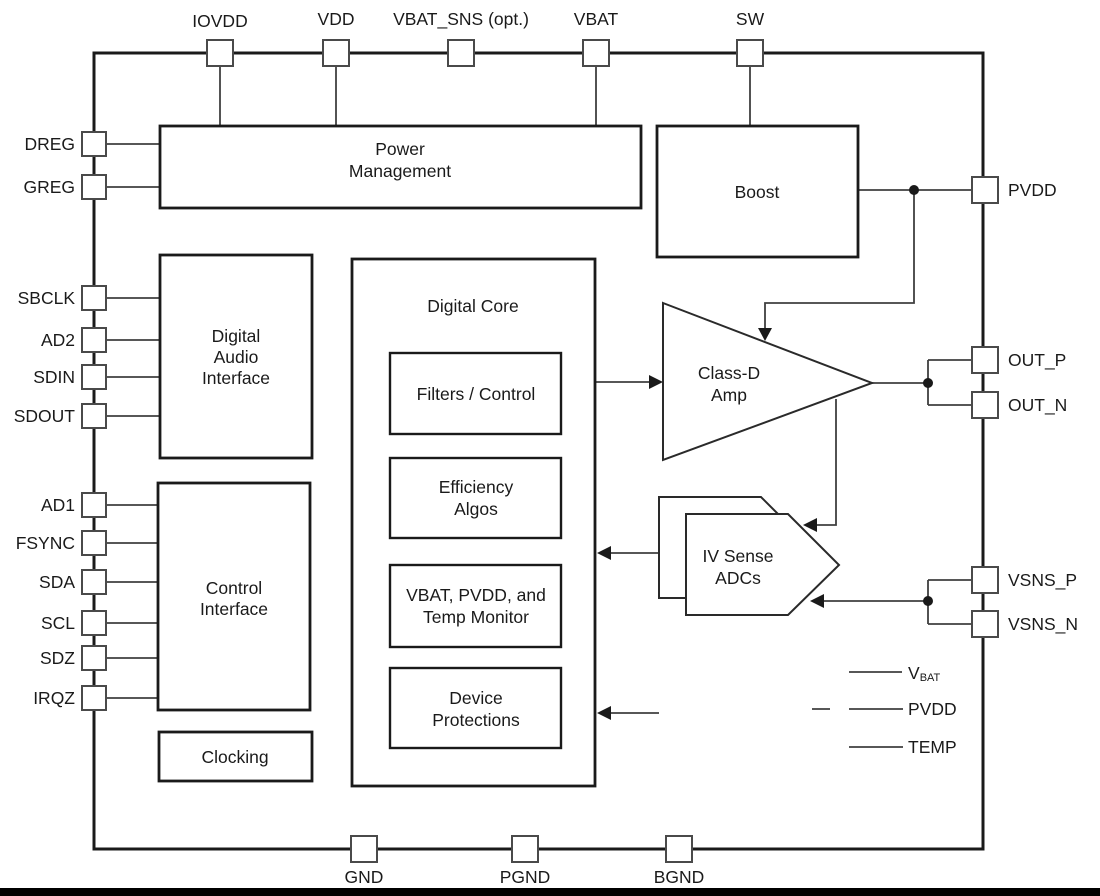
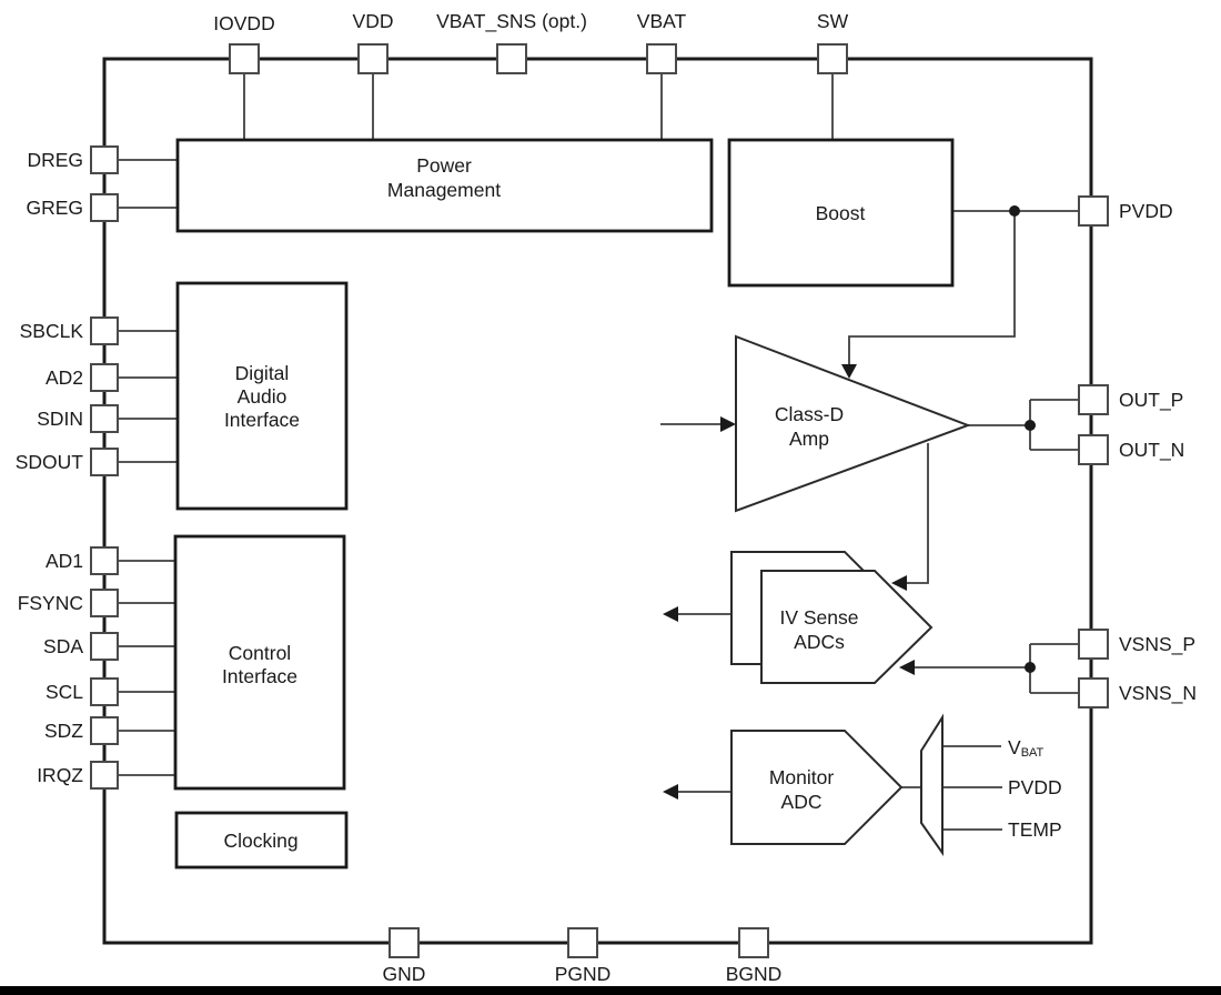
  Power
  Management
  Boost
  Digital
  Audio
  Interface
  Control
  Interface
  Clocking
- Digital Core
- Filters / Control
- Efficiency
- Algos
- VBAT, PVDD, and
- Temp Monitor
- Device
- Protections
  Class-D
  Amp
  IV Sense
  ADCs
+ Monitor
+ ADC
  VBAT
  PVDD
  TEMP
  IOVDD
  VDD
  VBAT_SNS (opt.)
  VBAT
  SW
  DREG
  GREG
  SBCLK
  AD2
  SDIN
  SDOUT
  AD1
  FSYNC
  SDA
  SCL
  SDZ
  IRQZ
  PVDD
  OUT_P
  OUT_N
  VSNS_P
  VSNS_N
  GND
  PGND
  BGND
